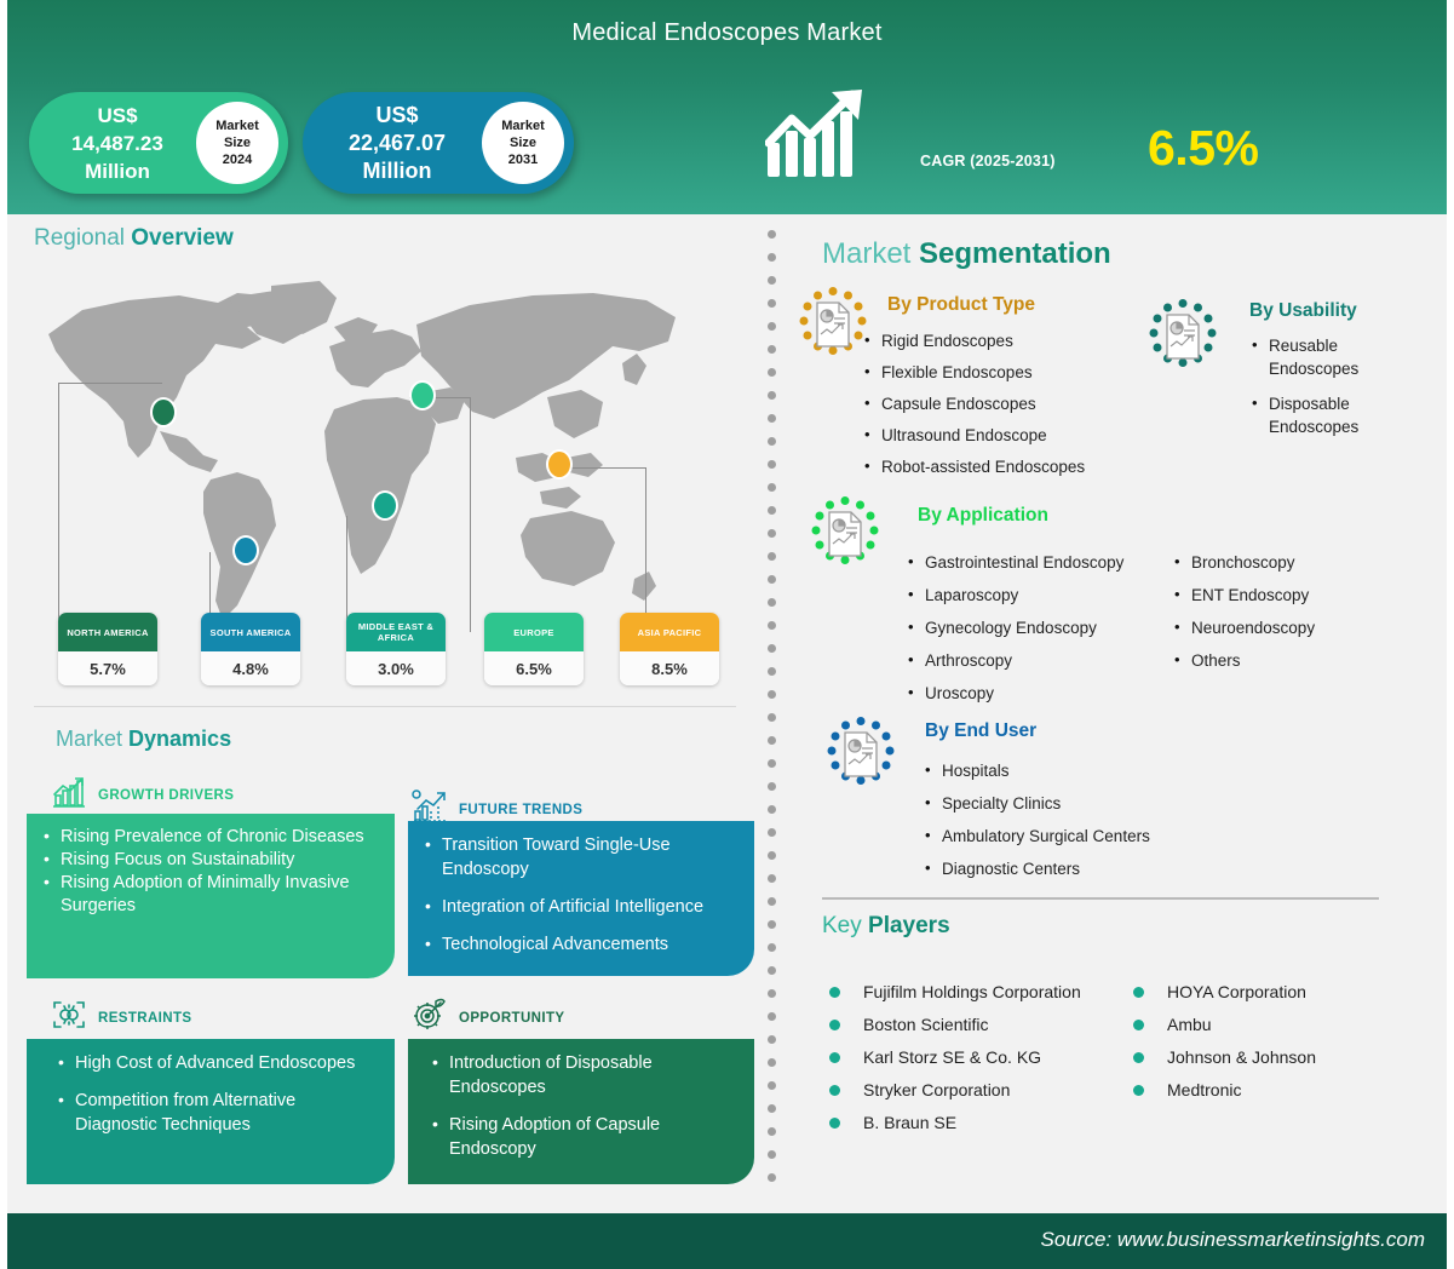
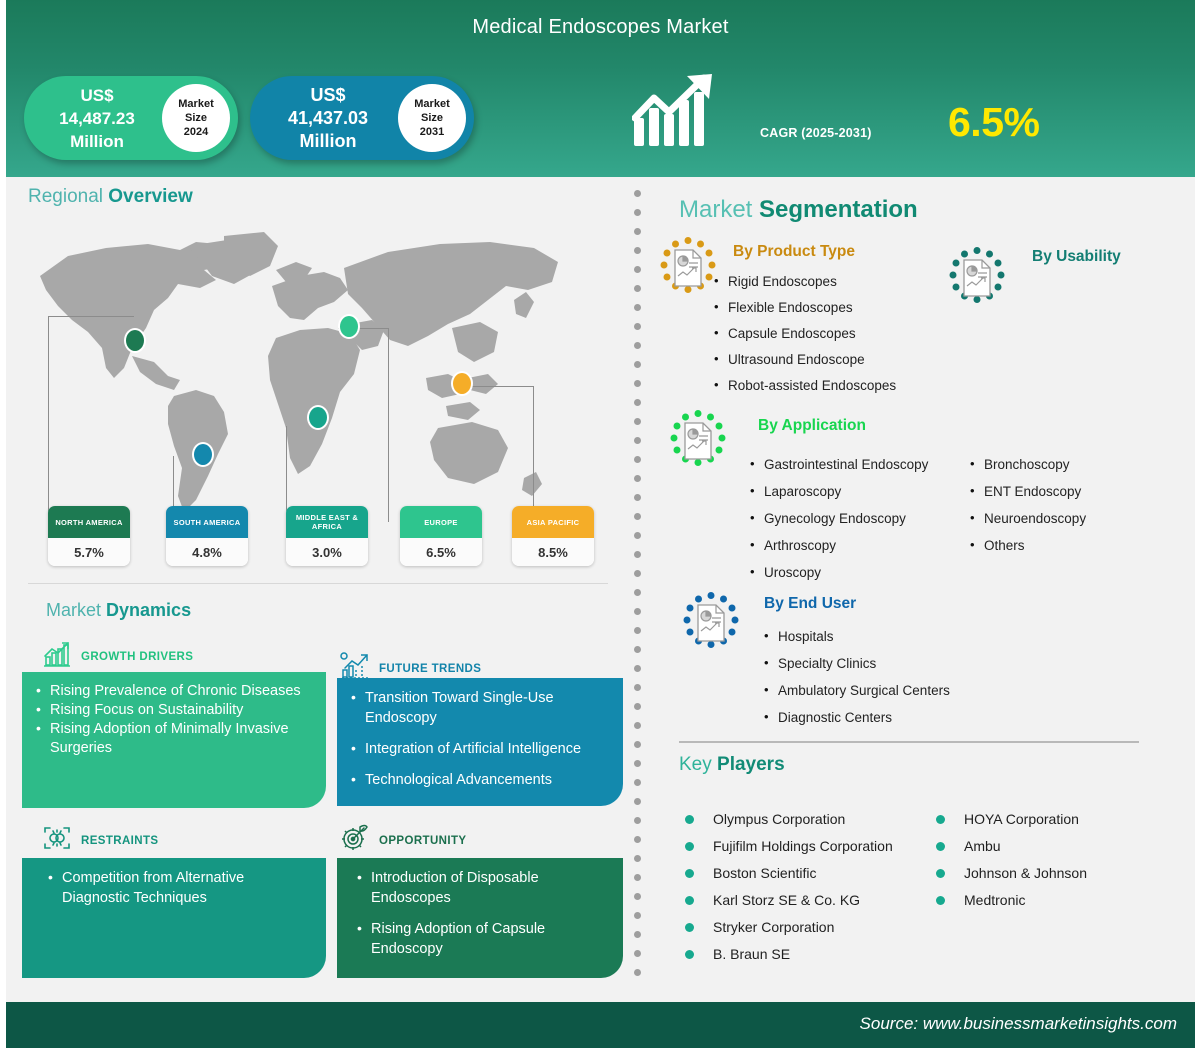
  Medical Endoscopes Market
  US$
  14,487.23
  Million
  Market
  Size
  2024
  US$
- 22,467.07
+ 41,437.03
  Million
  Market
  Size
  2031
  CAGR (2025-2031)
  6.5%
  Regional Overview
  NORTH AMERICA
  5.7%
  SOUTH AMERICA
  4.8%
  MIDDLE EAST & AFRICA
  3.0%
  EUROPE
  6.5%
  ASIA PACIFIC
  8.5%
  Market Dynamics
  GROWTH DRIVERS
  Rising Prevalence of Chronic Diseases
  Rising Focus on Sustainability
  Rising Adoption of Minimally Invasive Surgeries
  FUTURE TRENDS
  Transition Toward Single-Use Endoscopy
  Integration of Artificial Intelligence
  Technological Advancements
  RESTRAINTS
- High Cost of Advanced Endoscopes
  Competition from Alternative Diagnostic Techniques
  OPPORTUNITY
  Introduction of Disposable Endoscopes
  Rising Adoption of Capsule Endoscopy
  Market Segmentation
  By Product Type
  Rigid Endoscopes
  Flexible Endoscopes
  Capsule Endoscopes
  Ultrasound Endoscope
  Robot-assisted Endoscopes
  By Usability
- Reusable Endoscopes
- Disposable Endoscopes
  By Application
  Gastrointestinal Endoscopy
  Laparoscopy
  Gynecology Endoscopy
  Arthroscopy
  Uroscopy
  Bronchoscopy
  ENT Endoscopy
  Neuroendoscopy
  Others
  By End User
  Hospitals
  Specialty Clinics
  Ambulatory Surgical Centers
  Diagnostic Centers
  Key Players
+ Olympus Corporation
  Fujifilm Holdings Corporation
  Boston Scientific
  Karl Storz SE & Co. KG
  Stryker Corporation
  B. Braun SE
  HOYA Corporation
  Ambu
  Johnson & Johnson
  Medtronic
  Source: www.businessmarketinsights.com
